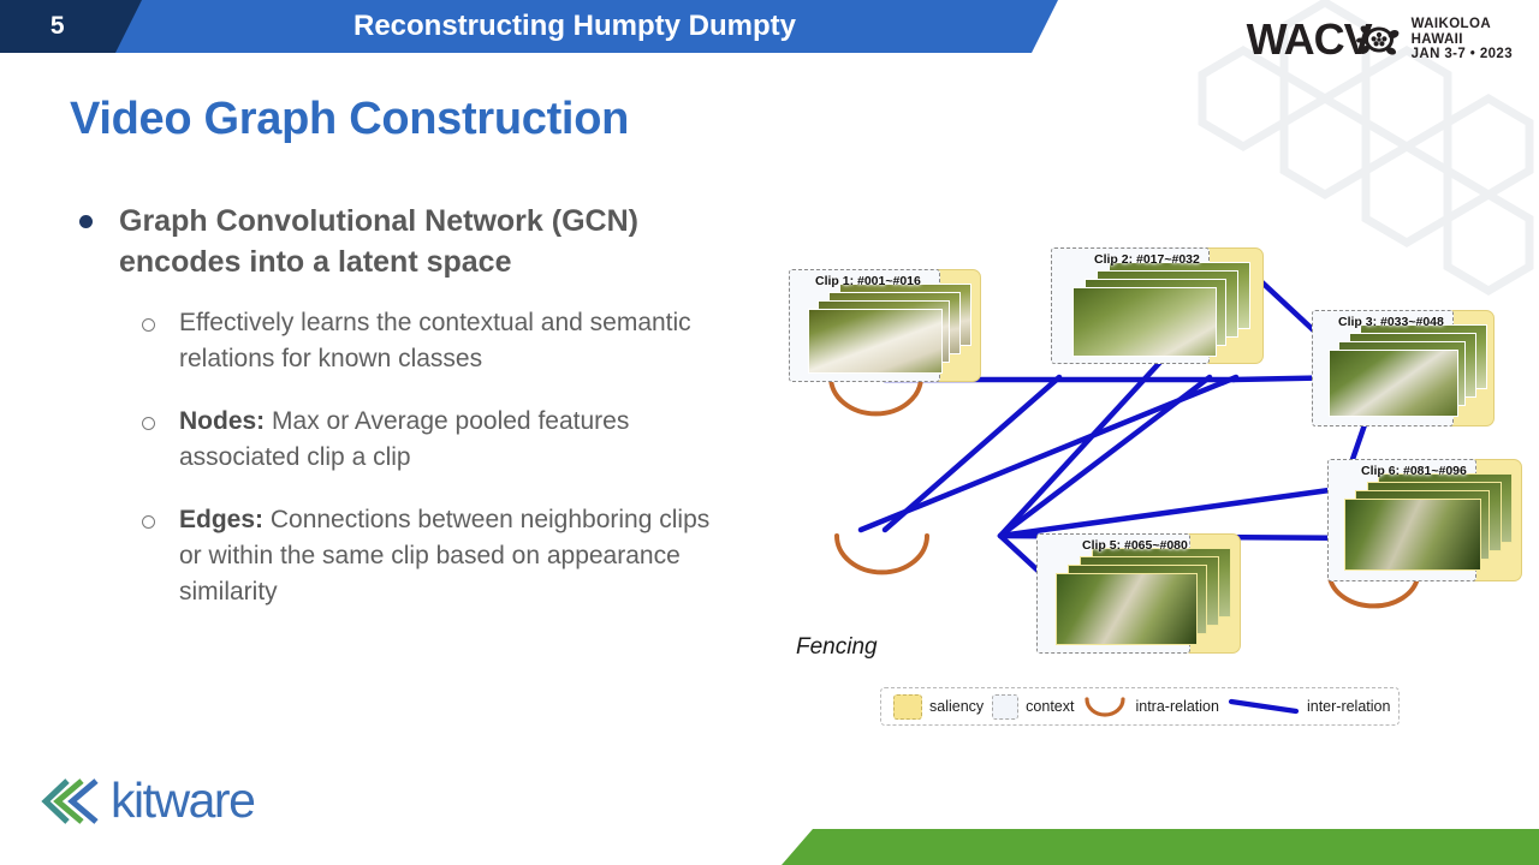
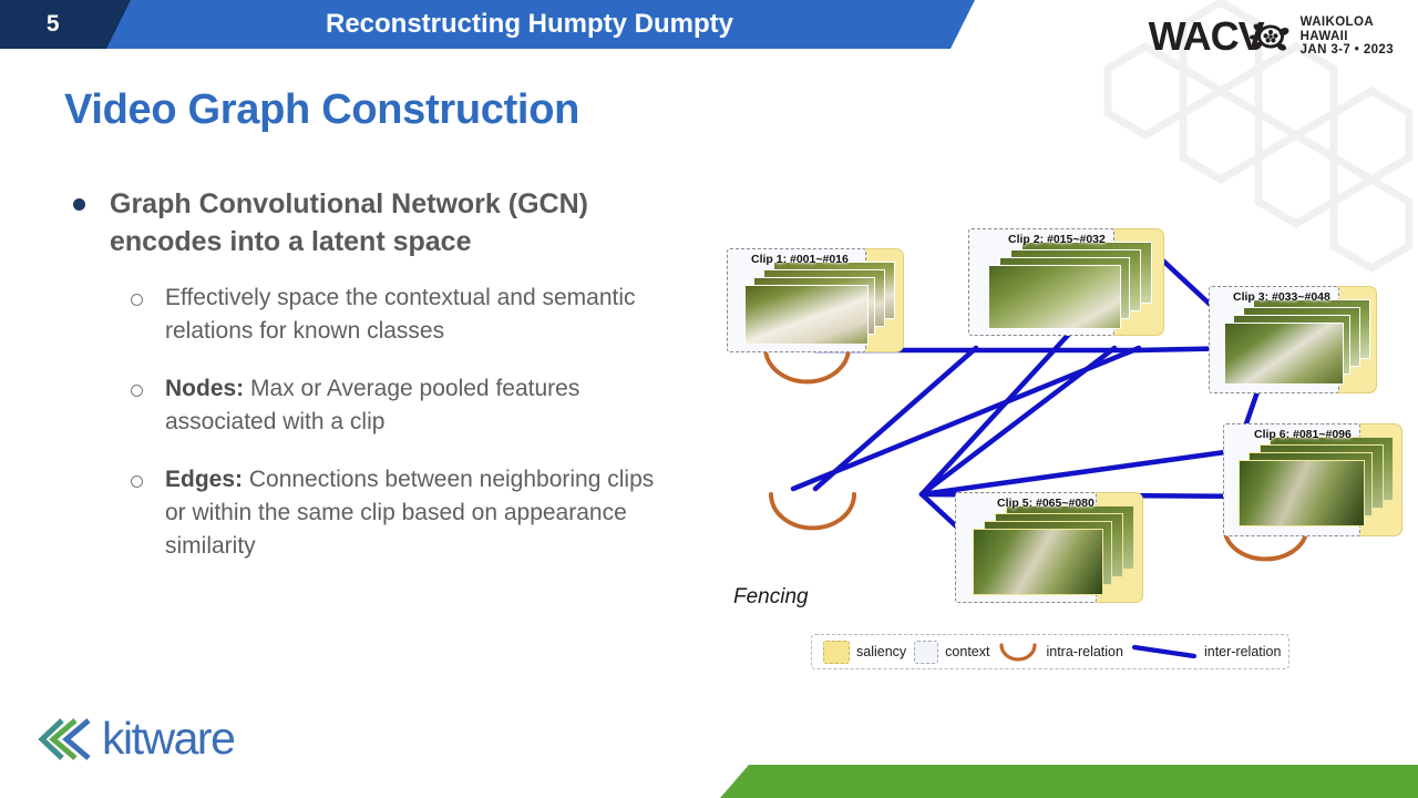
  5
  Reconstructing Humpty Dumpty
  WAC
  WAIKOLOA
  HAWAII
  JAN 3-7 • 2023
  Video Graph Construction
  Graph Convolutional Network (GCN) encodes into a latent space
- Effectively learns the contextual and semantic relations for known classes
+ Effectively space the contextual and semantic relations for known classes
- Nodes: Max or Average pooled features associated clip a clip
+ Nodes: Max or Average pooled features associated with a clip
  Edges: Connections between neighboring clips or within the same clip based on appearance similarity
  Clip 1: #001~#016
- Clip 2: #017~#032
+ Clip 2: #015~#032
  Clip 3: #033~#048
  Clip 5: #065~#080
  Clip 6: #081~#096
  Fencing
  saliency
  context
  intra-relation
  inter-relation
  kitware
